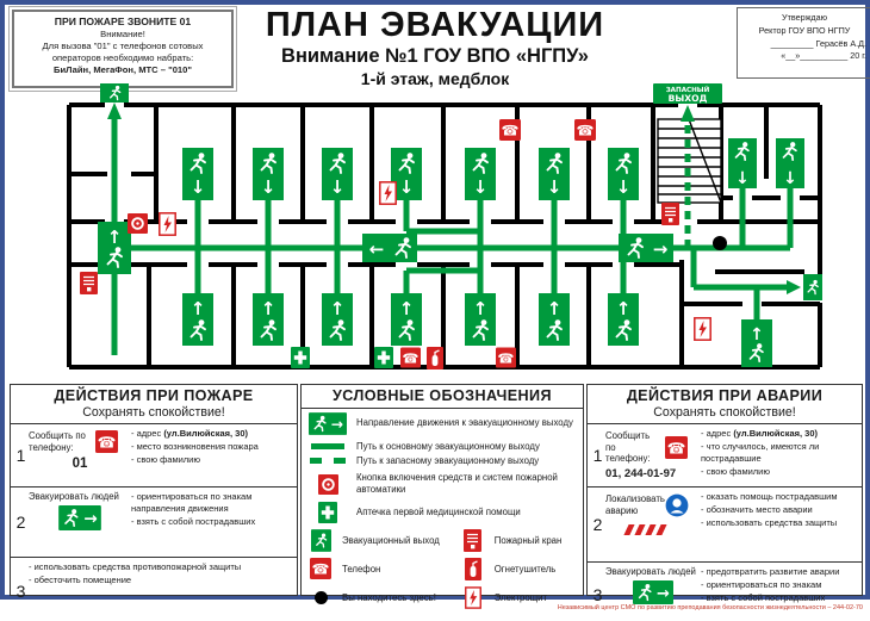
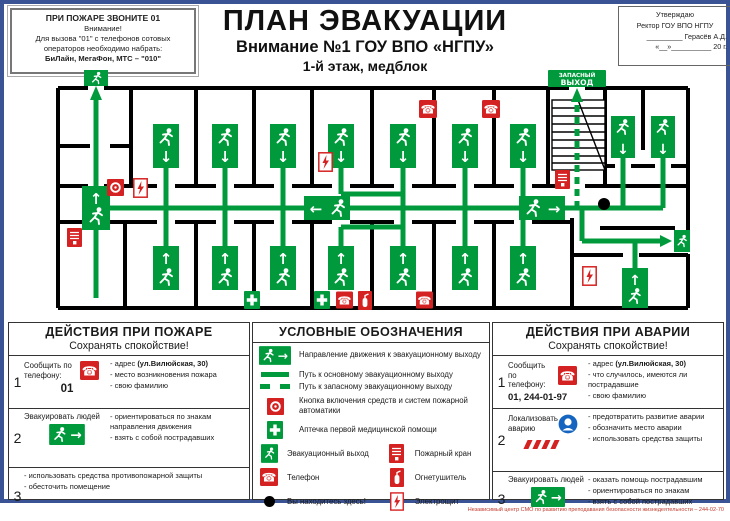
  ПРИ ПОЖАРЕ ЗВОНИТЕ 01
  Внимание!
  Для вызова "01" с телефонов сотовых операторов необходимо набрать:
  БиЛайн, МегаФон, МТС – "010"
  ПЛАН ЭВАКУАЦИИ
  Внимание №1 ГОУ ВПО «НГПУ»
  1-й этаж, медблок
  Утверждаю
  Ректор ГОУ ВПО НГПУ
  _________ Герасёв А.Д.
  «__»__________ 20 г.
  ↑
  ↓
  ↓
  ↓
  ↓
  ↓
  ↓
  ↓
  ↑
  ↑
  ↑
  ↑
  ↑
  ↑
  ↑
  ←
  →
  ↓
  ↓
  ↑
  ВЫХОД
  ДЕЙСТВИЯ ПРИ ПОЖАРЕ
  Сохранять спокойствие!
  1
  Сообщить по телефону:
  01
  - адрес (ул.Вилюйская, 30)
  - место возникновения пожара
  - свою фамилию
  2
  Эвакуировать людей
  - ориентироваться по знакам направления движения
  - взять с собой пострадавших
  3
  - использовать средства противопожарной защиты
  - обесточить помещение
  УСЛОВНЫЕ ОБОЗНАЧЕНИЯ
  Направление движения к эвакуационному выходу
  Путь к основному эвакуационному выходу
  Путь к запасному эвакуационному выходу
  Кнопка включения средств и систем пожарной автоматики
  Аптечка первой медицинской помощи
  Эвакуационный выход
  Пожарный кран
  Телефон
  Огнетушитель
  Вы находитесь здесь!
  Электрощит
  ДЕЙСТВИЯ ПРИ АВАРИИ
  Сохранять спокойствие!
  1
  Сообщить по телефону:
  01, 244-01-97
  - адрес (ул.Вилюйская, 30)
  - что случилось, имеются ли пострадавшие
  - свою фамилию
  2
  Локализовать аварию
- - оказать помощь пострадавшим
+ - предотвратить развитие аварии
  - обозначить место аварии
  - использовать средства защиты
  3
  Эвакуировать людей
- - предотвратить развитие аварии
+ - оказать помощь пострадавшим
  - ориентироваться по знакам
  - взять с собой пострадавших
